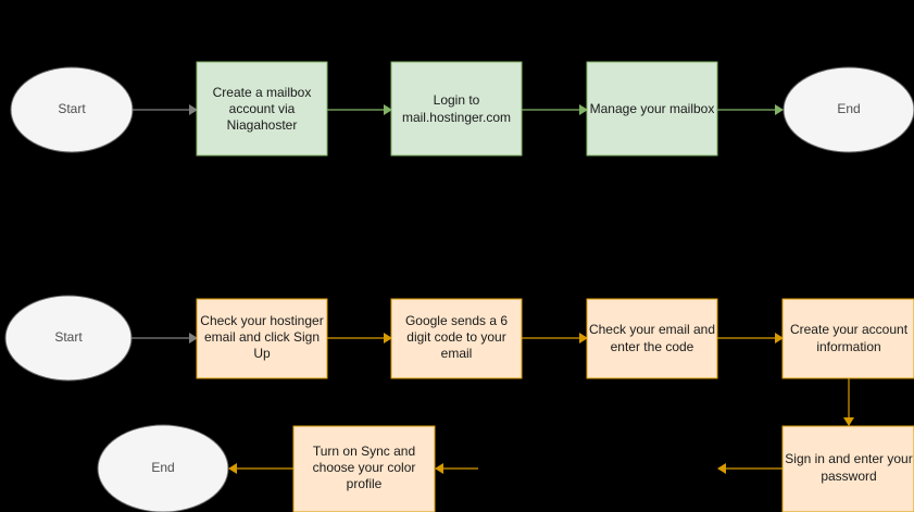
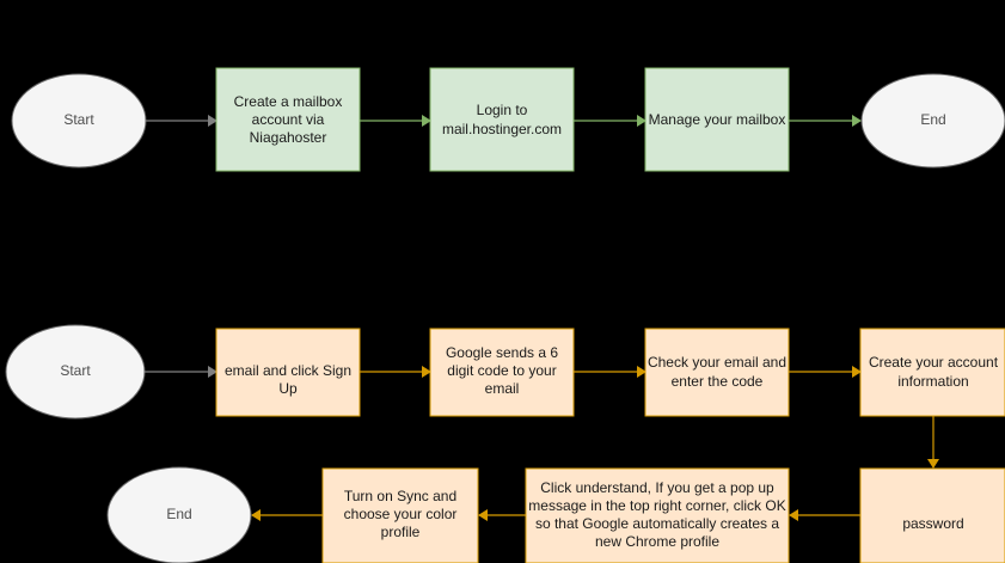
  Start
  Create a mailbox
  account via
  Niagahoster
  Login to
  mail.hostinger.com
  Manage your mailbox
  End
  Start
- Check your hostinger
  email and click Sign
  Up
  Google sends a 6
  digit code to your
  email
  Check your email and
  enter the code
  Create your account
  information
- Sign in and enter your
  password
+ Click understand, If you get a pop up
+ message in the top right corner, click OK
+ so that Google automatically creates a
+ new Chrome profile
  Turn on Sync and
  choose your color
  profile
  End
